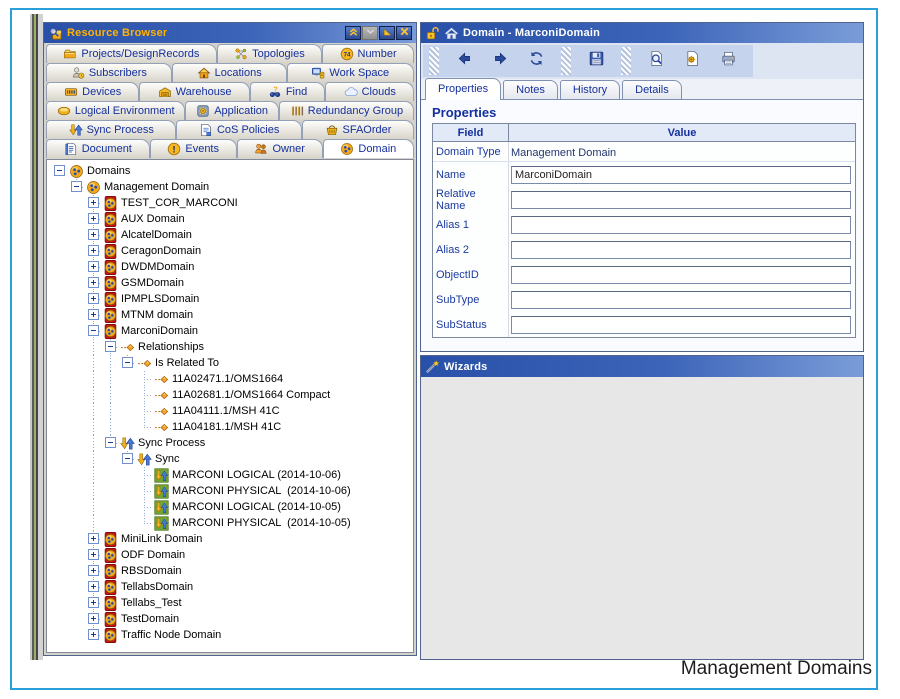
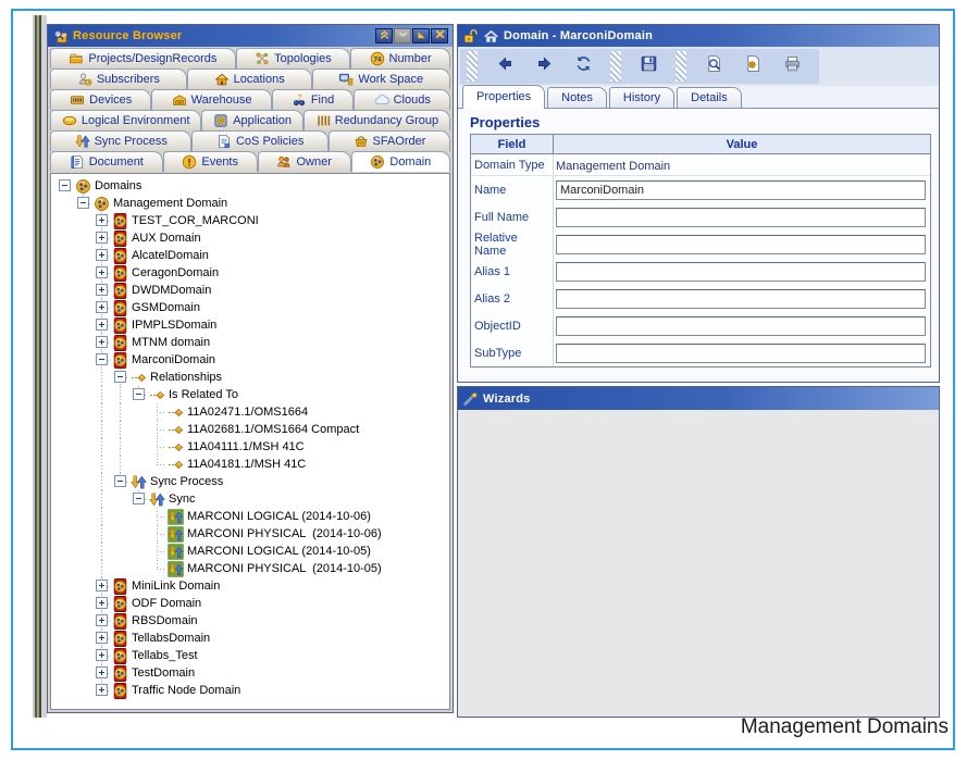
  Resource Browser
  Projects/DesignRecords
  Topologies
  Number
  Subscribers
  Locations
  Work Space
  Devices
  Warehouse
  ?
  Find
  Clouds
  Logical Environment
  Application
  Redundancy Group
  Sync Process
  CoS Policies
  SFAOrder
  Document
  !
  Events
  Owner
  Domain
  Domains
  Management Domain
  TEST_COR_MARCONI
  AUX Domain
  AlcatelDomain
  CeragonDomain
  DWDMDomain
  GSMDomain
  IPMPLSDomain
  MTNM domain
  MarconiDomain
  Relationships
  Is Related To
  11A02471.1/OMS1664
  11A02681.1/OMS1664 Compact
  11A04111.1/MSH 41C
  11A04181.1/MSH 41C
  Sync Process
  Sync
  MARCONI LOGICAL (2014-10-06)
  MARCONI PHYSICAL (2014-10-06)
  MARCONI LOGICAL (2014-10-05)
  MARCONI PHYSICAL (2014-10-05)
  MiniLink Domain
  ODF Domain
  RBSDomain
  TellabsDomain
  Tellabs_Test
  TestDomain
  Traffic Node Domain
  Domain - MarconiDomain
  Properties
  Notes
  History
  Details
  Properties
  Field
  Value
  Domain Type
  Management Domain
  Name
  MarconiDomain
+ Full Name
  Relative Name
  Alias 1
  Alias 2
  ObjectID
  SubType
- SubStatus
  Wizards
  Management Domains
